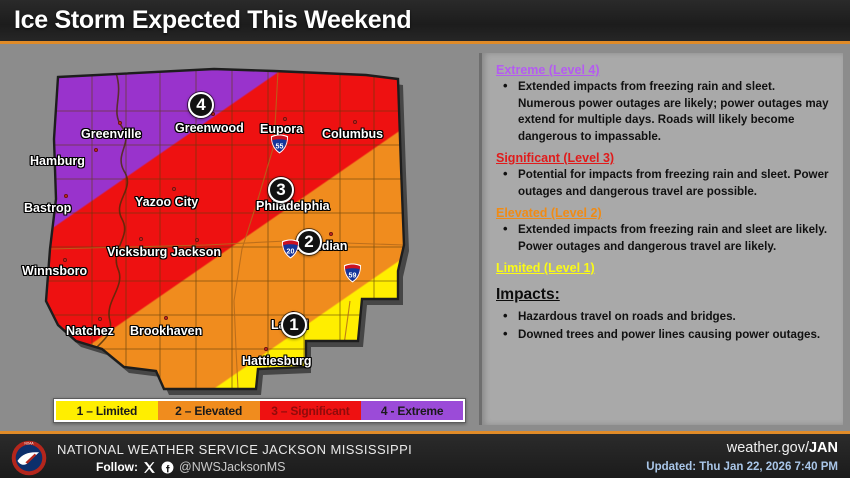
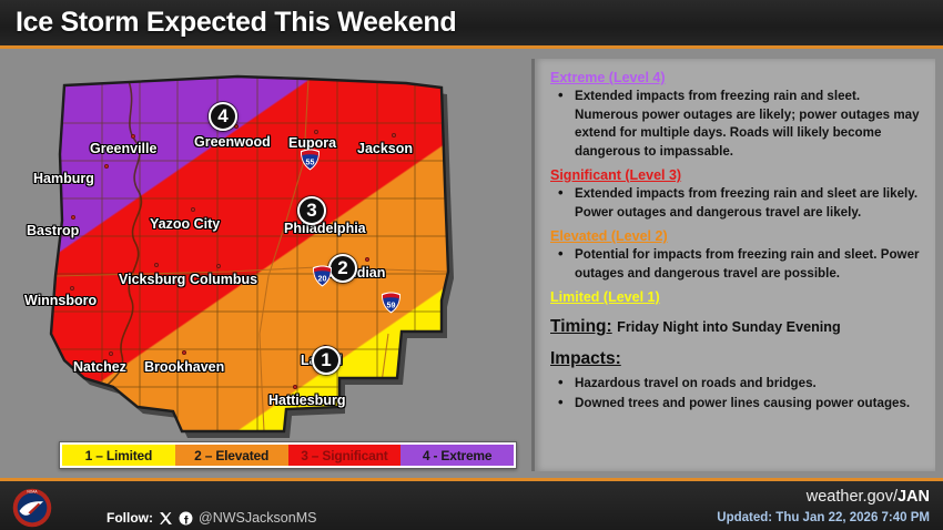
  Ice Storm Expected This Weekend
  Greenville
  Greenwood
  Eupora
- Columbus
+ Jackson
  Hamburg
  Bastrop
  Yazoo City
  Philadelphia
  Vicksburg
- Jackson
+ Columbus
  Winnsboro
  Natchez
  Brookhaven
  Hattiesburg
  4
  3
  2
  1
  55
  20
  59
  1 – Limited
  2 – Elevated
  3 – Significant
  4 - Extreme
  Extreme (Level 4)
  Extended impacts from freezing rain and sleet. Numerous power outages are likely; power outages may extend for multiple days. Roads will likely become dangerous to impassable.
  Significant (Level 3)
- Potential for impacts from freezing rain and sleet. Power outages and dangerous travel are possible.
+ Extended impacts from freezing rain and sleet are likely. Power outages and dangerous travel are likely.
  Elevated (Level 2)
- Extended impacts from freezing rain and sleet are likely. Power outages and dangerous travel are likely.
+ Potential for impacts from freezing rain and sleet. Power outages and dangerous travel are possible.
  Limited (Level 1)
+ Timing: Friday Night into Sunday Evening
  Impacts:
  Hazardous travel on roads and bridges.
  Downed trees and power lines causing power outages.
- NATIONAL WEATHER SERVICE JACKSON MISSISSIPPI
  Follow:
  @NWSJacksonMS
  weather.gov/JAN
  Updated: Thu Jan 22, 2026 7:40 PM
